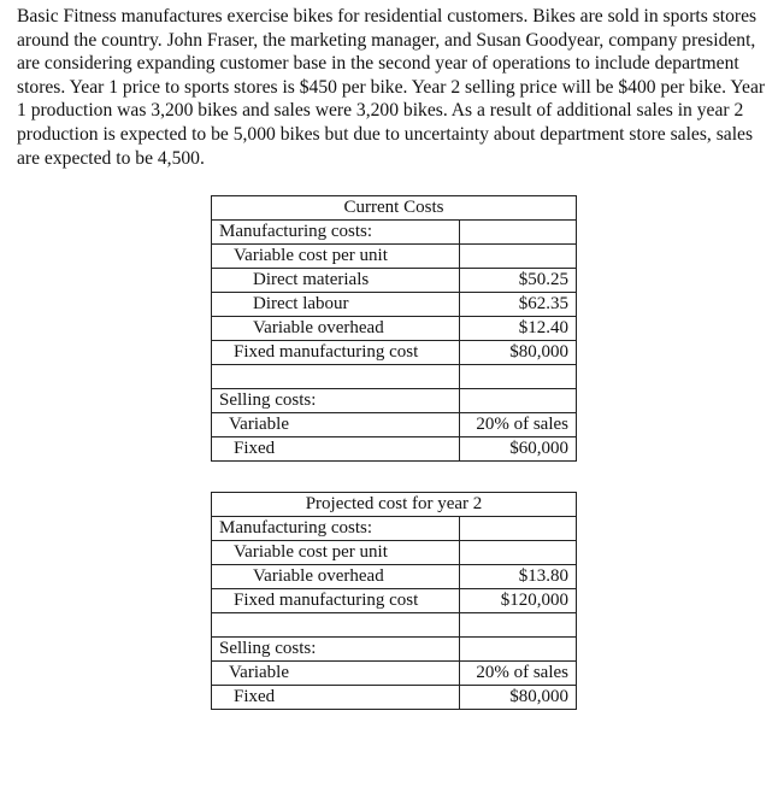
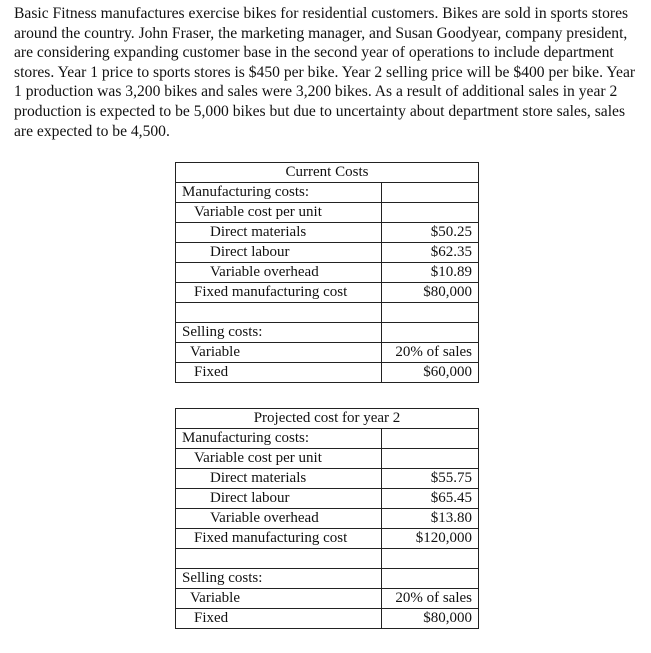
  Basic Fitness manufactures exercise bikes for residential customers. Bikes are sold in sports stores around the country. John Fraser, the marketing manager, and Susan Goodyear, company president, are considering expanding customer base in the second year of operations to include department stores. Year 1 price to sports stores is $450 per bike. Year 2 selling price will be $400 per bike. Year 1 production was 3,200 bikes and sales were 3,200 bikes. As a result of additional sales in year 2 production is expected to be 5,000 bikes but due to uncertainty about department store sales, sales are expected to be 4,500.
  Current Costs
  Manufacturing costs:
  Variable cost per unit
  Direct materials	$50.25
  Direct labour	$62.35
- Variable overhead	$12.40
+ Variable overhead	$10.89
  Fixed manufacturing cost	$80,000
  Selling costs:
  Variable	20% of sales
  Fixed	$60,000
  Projected cost for year 2
  Manufacturing costs:
  Variable cost per unit
+ Direct materials	$55.75
+ Direct labour	$65.45
  Variable overhead	$13.80
  Fixed manufacturing cost	$120,000
  Selling costs:
  Variable	20% of sales
  Fixed	$80,000
